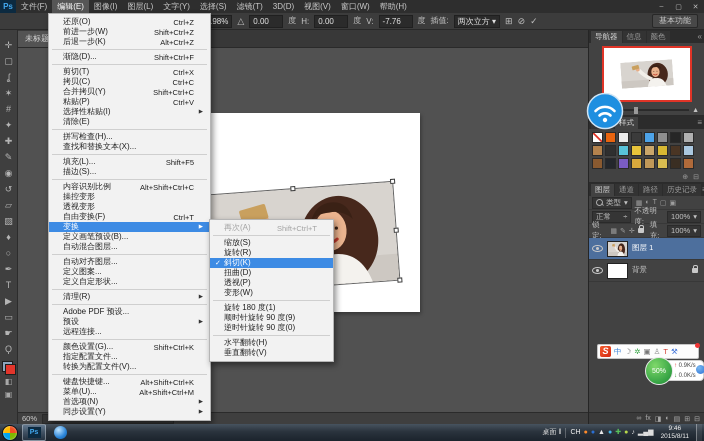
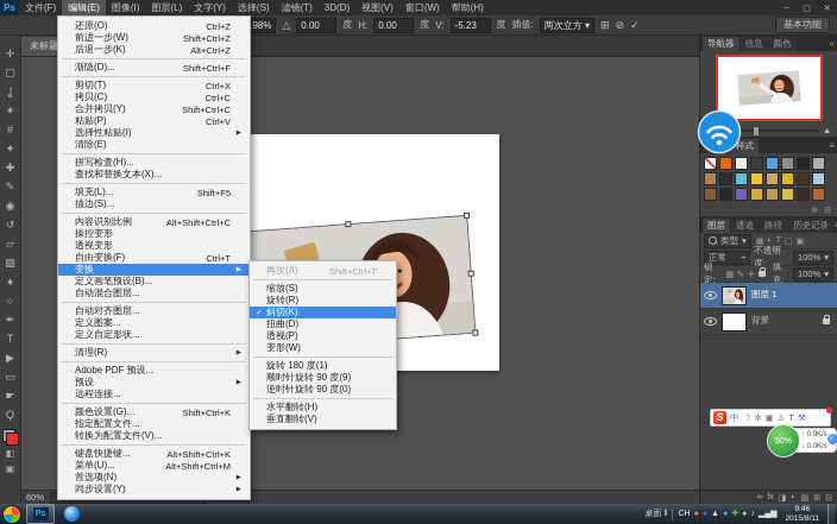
  Ps
  文件(F)
  编辑(E)
  图像(I)
  图层(L)
  文字(Y)
  选择(S)
  滤镜(T)
  3D(D)
  视图(V)
  窗口(W)
  帮助(H)
  △
  0.00
  度
  H:
  0.00
  度
  V:
- -7.76
+ -5.23
  度
  插值:
  两次立方 ▾
  ⊞
  ⊘
  ✓
  基本功能
  ✛
  ▢
  ʆ
  ✶
  #
  ✦
  ✚
  ✎
  ◉
  ↺
  ▱
  ▨
  ♦
  ○
  ✒
  T
  ▶
  ▭
  ☛
  Ϙ
  ◧
  ▣
  60%
  导航器
  信息
  颜色
  «
  样式
  ≡
  图层
  通道
  路径
  历史记录
  类型
  ▾
  正常
  ÷
  不透明度:
  100%
  ▾
  锁定:
  填充:
  100%
  ▾
  图层 1
  背景
  还原(O)
  Ctrl+Z
  前进一步(W)
  Shift+Ctrl+Z
  后退一步(K)
  Alt+Ctrl+Z
  渐隐(D)...
  Shift+Ctrl+F
  剪切(T)
  Ctrl+X
  拷贝(C)
  Ctrl+C
  合并拷贝(Y)
  Shift+Ctrl+C
  粘贴(P)
  Ctrl+V
  选择性粘贴(I)
  清除(E)
  拼写检查(H)...
  查找和替换文本(X)...
  填充(L)...
  Shift+F5
  描边(S)...
  内容识别比例
  Alt+Shift+Ctrl+C
  操控变形
  透视变形
  自由变换(F)
  Ctrl+T
  变换
  定义画笔预设(B)...
  自动混合图层...
  自动对齐图层...
  定义图案...
  定义自定形状...
  清理(R)
  Adobe PDF 预设...
  预设
  远程连接...
  颜色设置(G)...
  Shift+Ctrl+K
  指定配置文件...
  转换为配置文件(V)...
  键盘快捷键...
  Alt+Shift+Ctrl+K
  菜单(U)...
  Alt+Shift+Ctrl+M
  首选项(N)
  同步设置(Y)
  再次(A)
  Shift+Ctrl+T
  缩放(S)
  旋转(R)
  斜切(K)
  扭曲(D)
  透视(P)
  变形(W)
  旋转 180 度(1)
  顺时针旋转 90 度(9)
  逆时针旋转 90 度(0)
  水平翻转(H)
  垂直翻转(V)
  S
  中
  ☽
  ✲
  ▣
  ♙
  T
  ⚒
